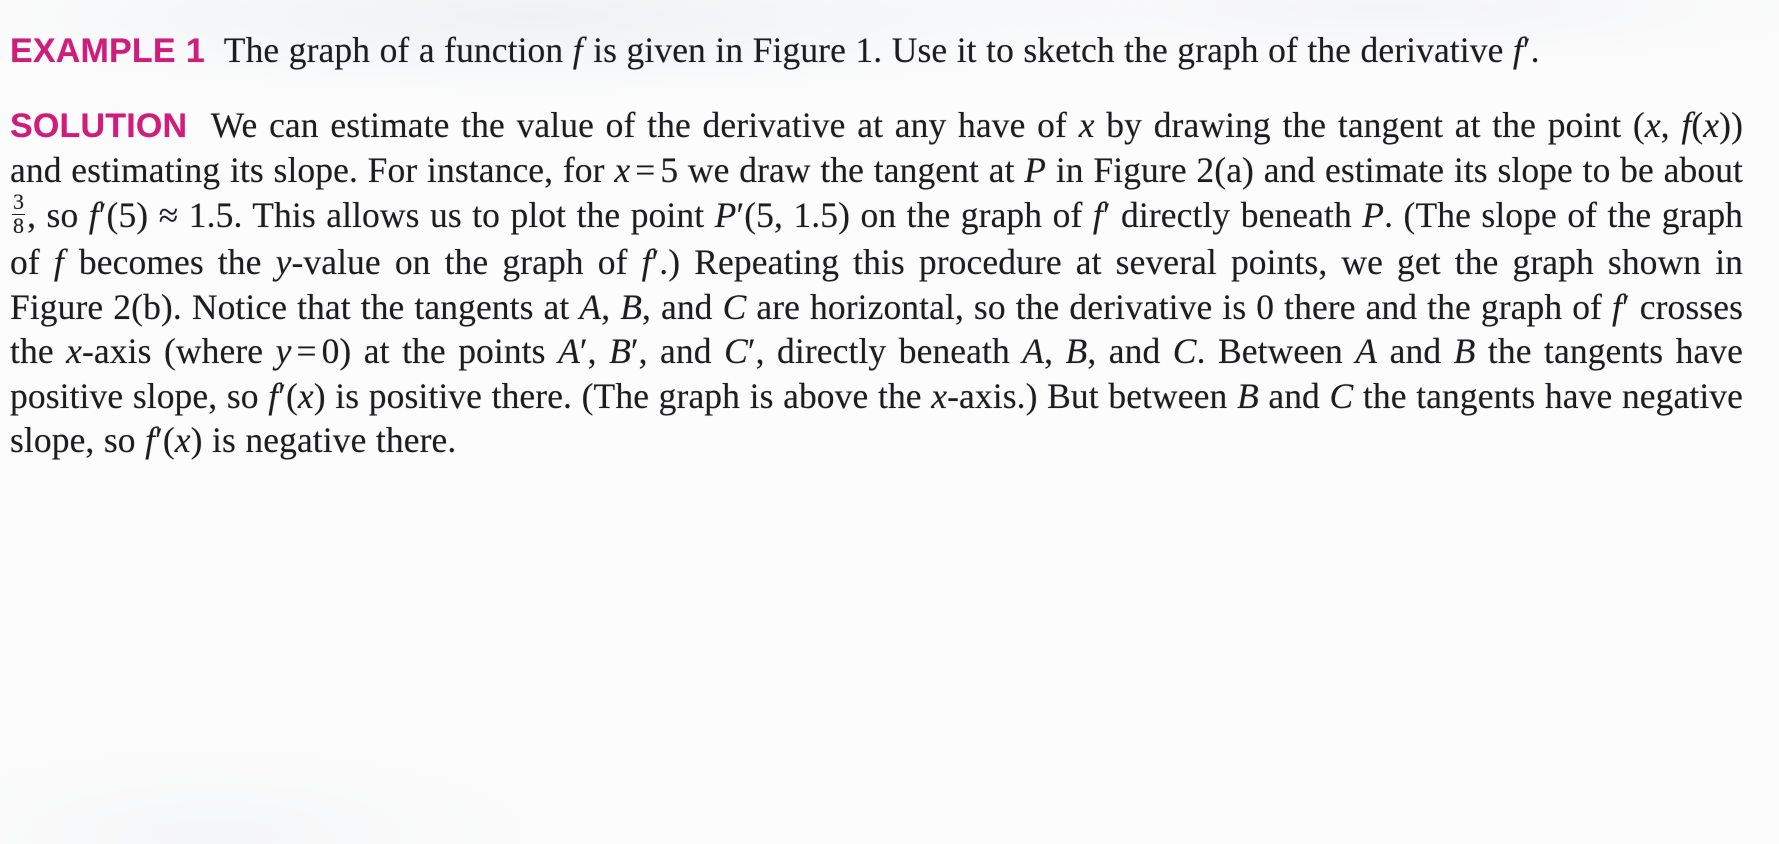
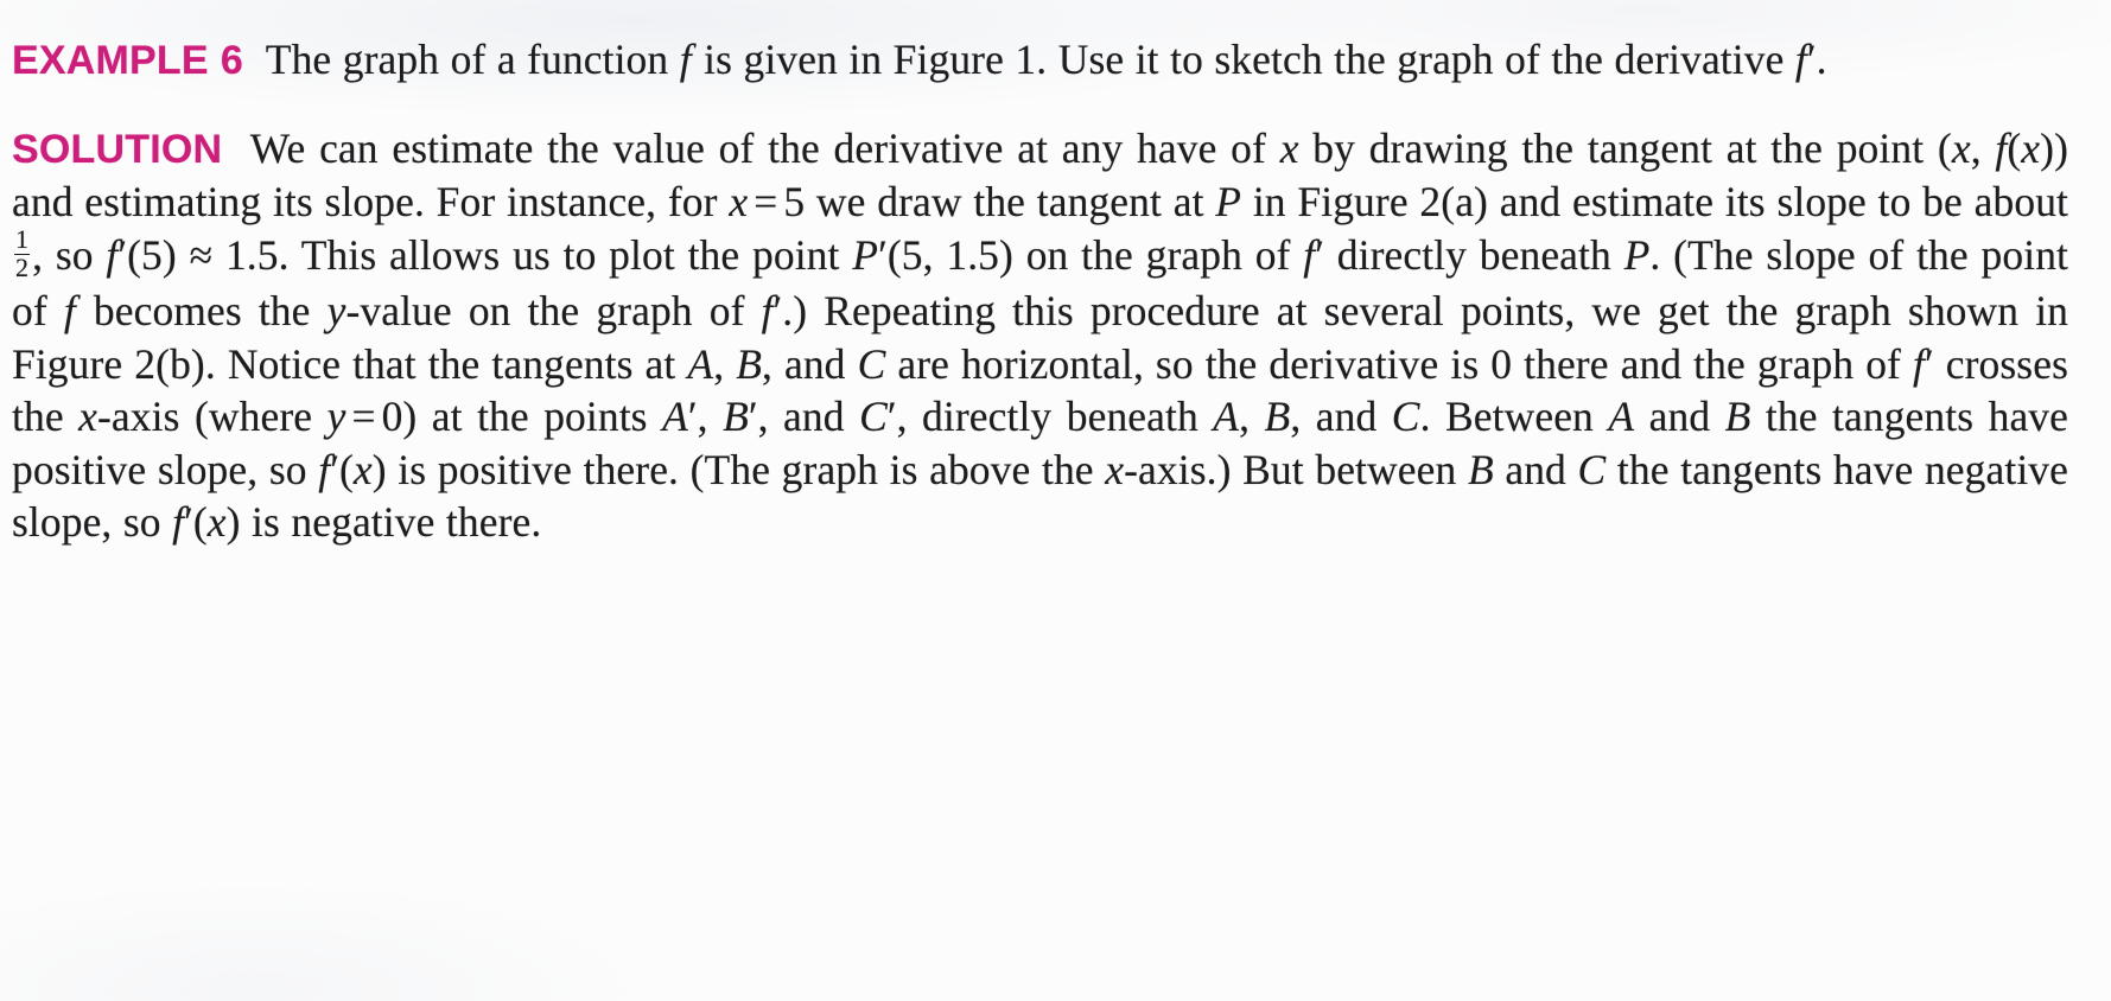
- EXAMPLE 1 The graph of a function f is given in Figure 1. Use it to sketch the graph of the derivative f′.
+ EXAMPLE 6 The graph of a function f is given in Figure 1. Use it to sketch the graph of the derivative f′.
  SOLUTION We can estimate the value of the derivative at any have of x by drawing the tangent at the point (x, f(x)) and estimating its slope. For instance, for x = 5 we draw the tangent at P in Figure 2(a) and estimate its slope to be about
- 3
+ 1
- 8
+ 2
- , so f′(5) ≈ 1.5. This allows us to plot the point P′(5, 1.5) on the graph of f′ directly beneath P. (The slope of the graph of f becomes the y-value on the graph of f′.) Repeating this procedure at several points, we get the graph shown in Figure 2(b). Notice that the tangents at A, B, and C are horizontal, so the derivative is 0 there and the graph of f′ crosses the x-axis (where y = 0) at the points A′, B′, and C′, directly beneath A, B, and C. Between A and B the tangents have positive slope, so f′(x) is positive there. (The graph is above the x-axis.) But between B and C the tangents have negative slope, so f′(x) is negative there.
+ , so f′(5) ≈ 1.5. This allows us to plot the point P′(5, 1.5) on the graph of f′ directly beneath P. (The slope of the point of f becomes the y-value on the graph of f′.) Repeating this procedure at several points, we get the graph shown in Figure 2(b). Notice that the tangents at A, B, and C are horizontal, so the derivative is 0 there and the graph of f′ crosses the x-axis (where y = 0) at the points A′, B′, and C′, directly beneath A, B, and C. Between A and B the tangents have positive slope, so f′(x) is positive there. (The graph is above the x-axis.) But between B and C the tangents have negative slope, so f′(x) is negative there.
